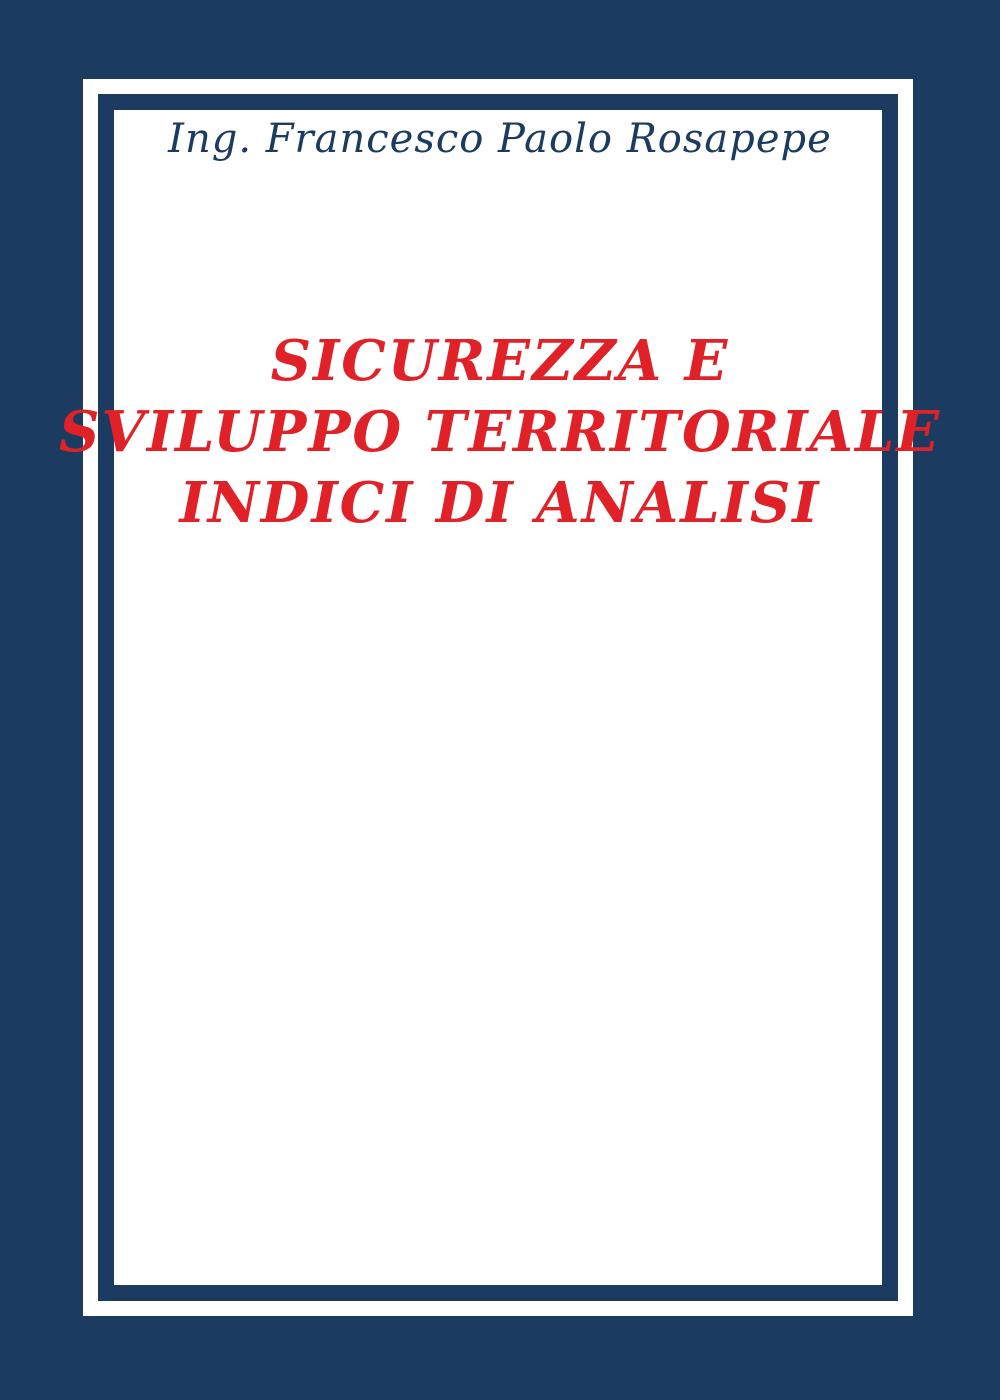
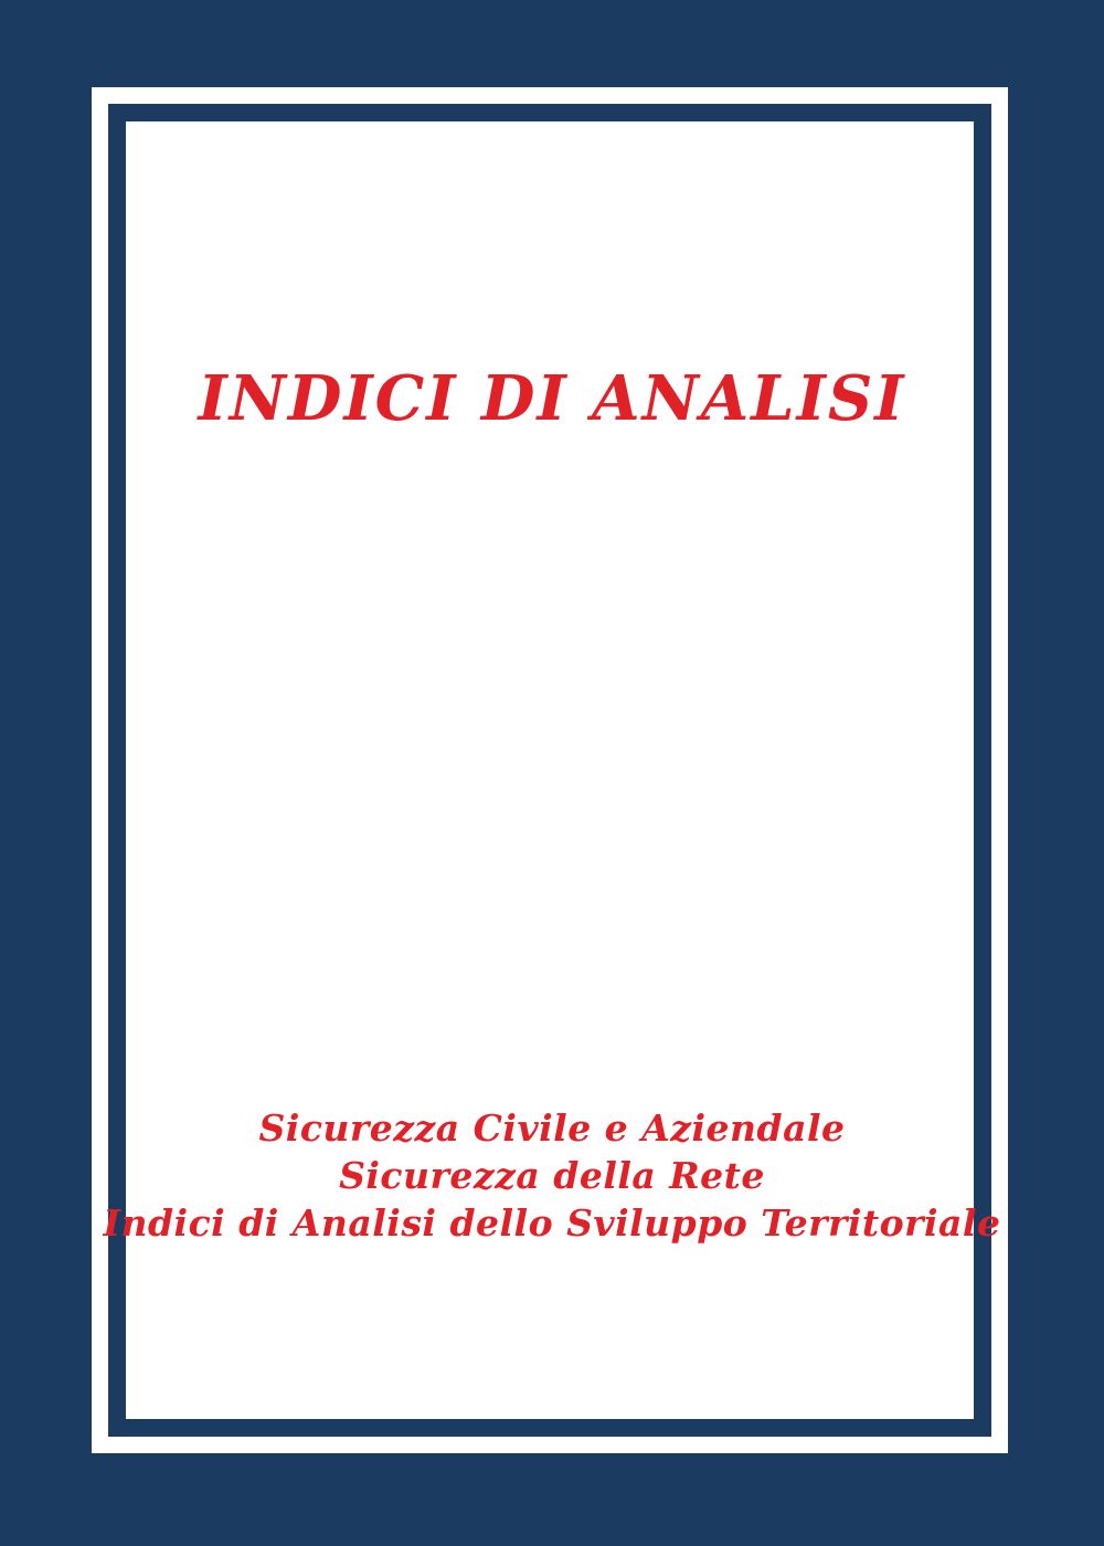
- Ing. Francesco Paolo Rosapepe
- SICUREZZA E
- SVILUPPO TERRITORIALE
  INDICI DI ANALISI
+ Sicurezza Civile e Aziendale
+ Sicurezza della Rete
+ Indici di Analisi dello Sviluppo Territoriale
